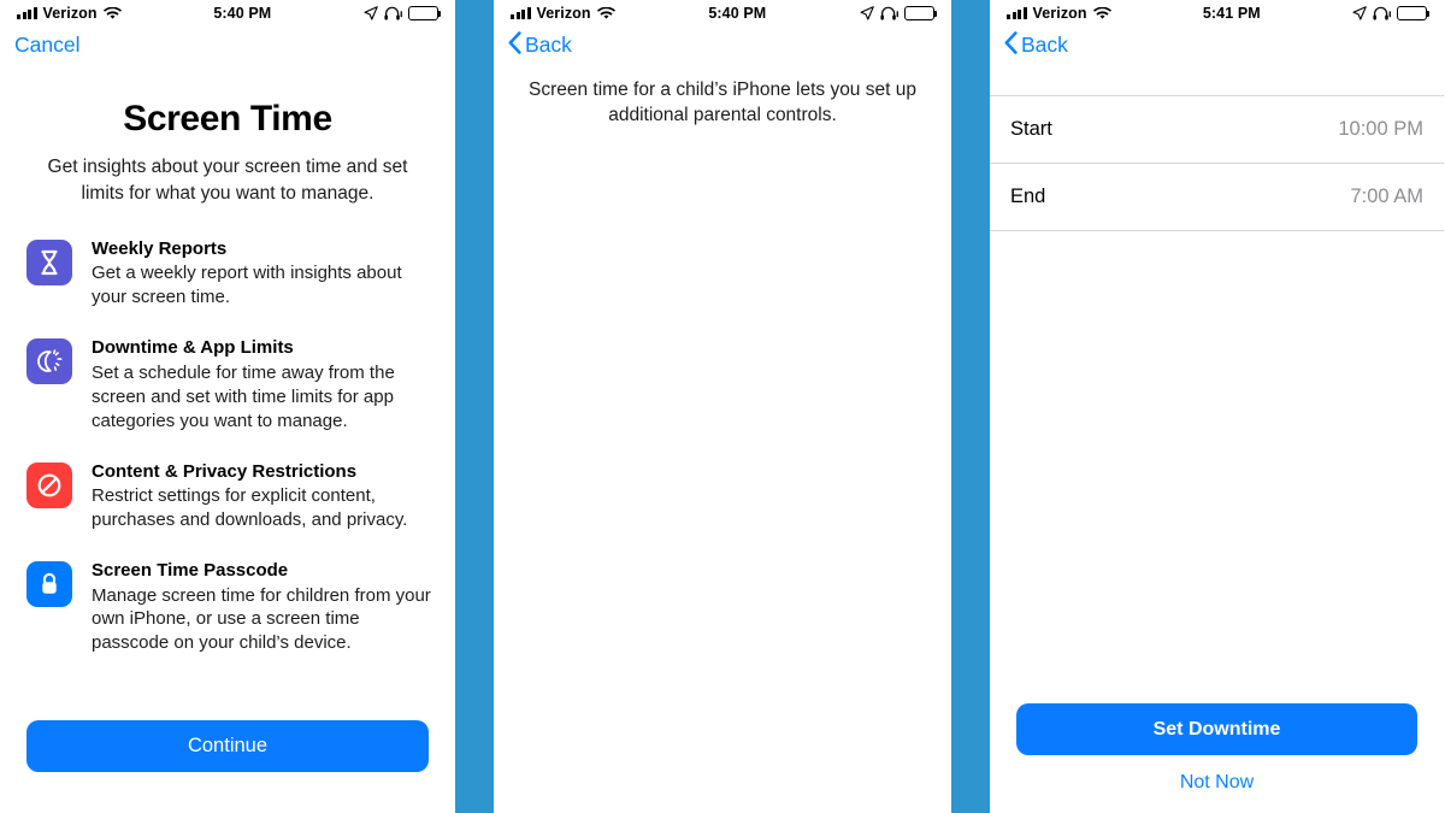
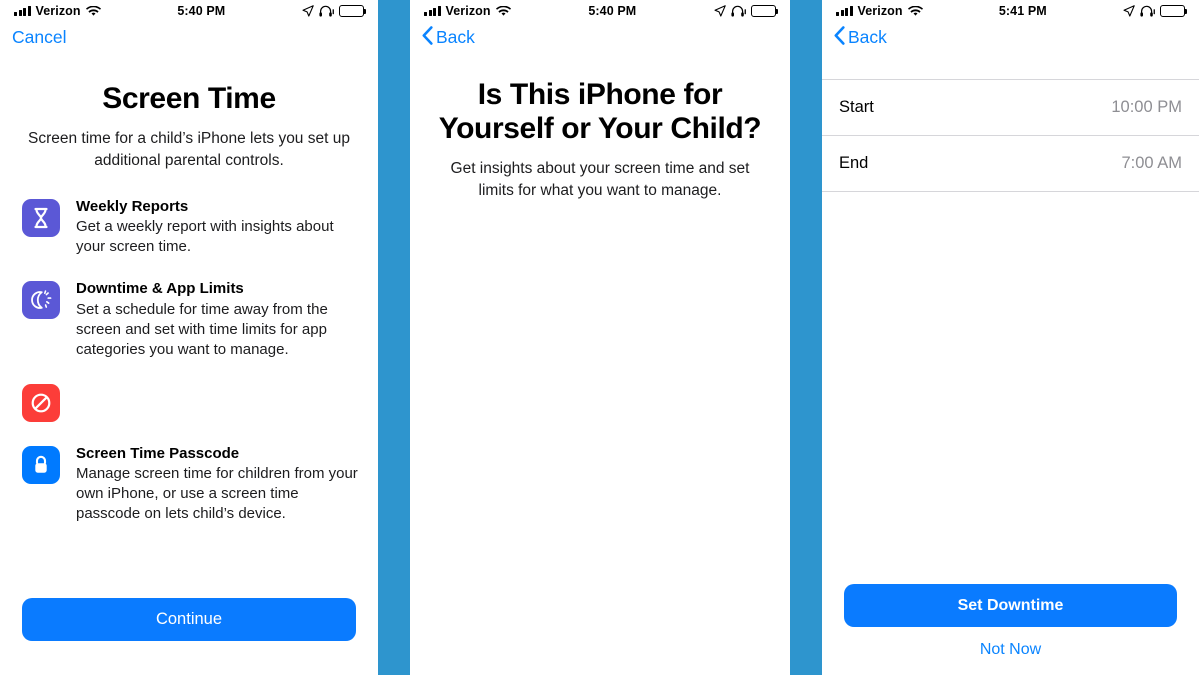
  Verizon
  5:40 PM
  Cancel
  Screen Time
- Get insights about your screen time and set limits for what you want to manage.
+ Screen time for a child’s iPhone lets you set up additional parental controls.
  Weekly Reports
  Get a weekly report with insights about your screen time.
  Downtime & App Limits
  Set a schedule for time away from the screen and set with time limits for app categories you want to manage.
- Content & Privacy Restrictions
- Restrict settings for explicit content, purchases and downloads, and privacy.
  Screen Time Passcode
- Manage screen time for children from your own iPhone, or use a screen time passcode on your child’s device.
+ Manage screen time for children from your own iPhone, or use a screen time passcode on lets child’s device.
  Continue
  Verizon
  5:40 PM
  Back
+ Is This iPhone for Yourself or Your Child?
- Screen time for a child’s iPhone lets you set up additional parental controls.
+ Get insights about your screen time and set limits for what you want to manage.
  Verizon
  5:41 PM
  Back
  Start
  10:00 PM
  End
  7:00 AM
  Set Downtime
  Not Now
